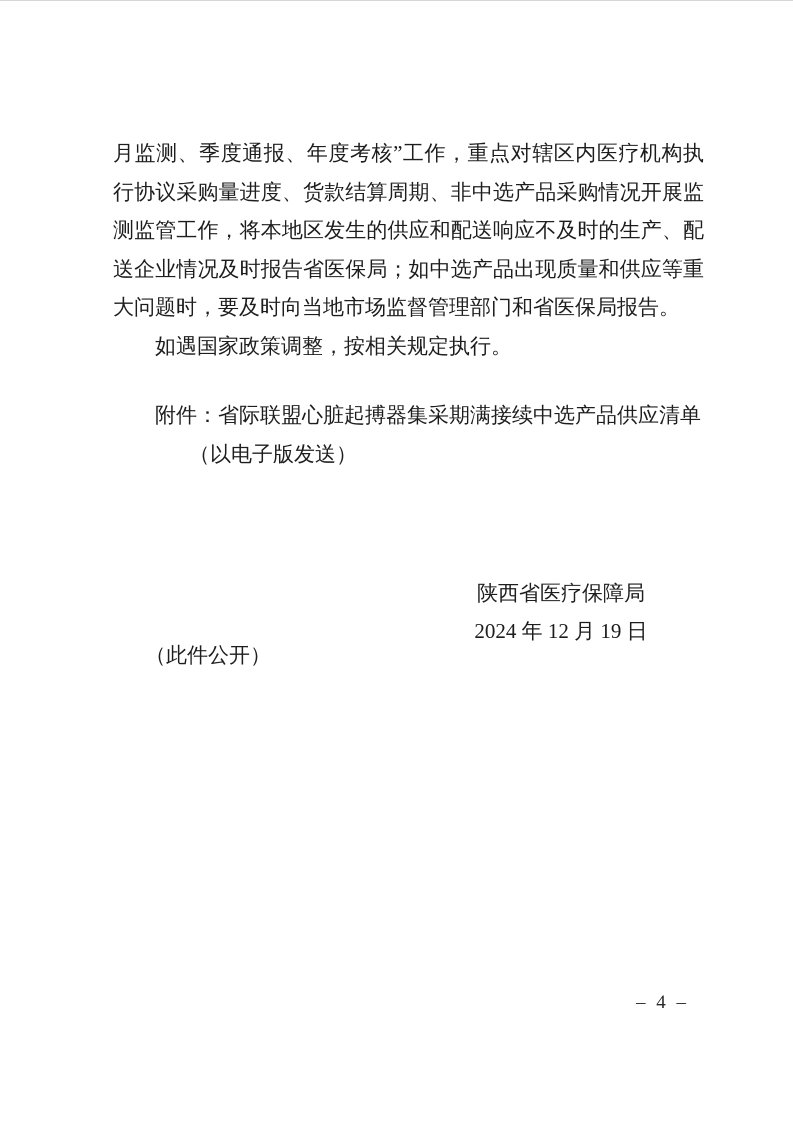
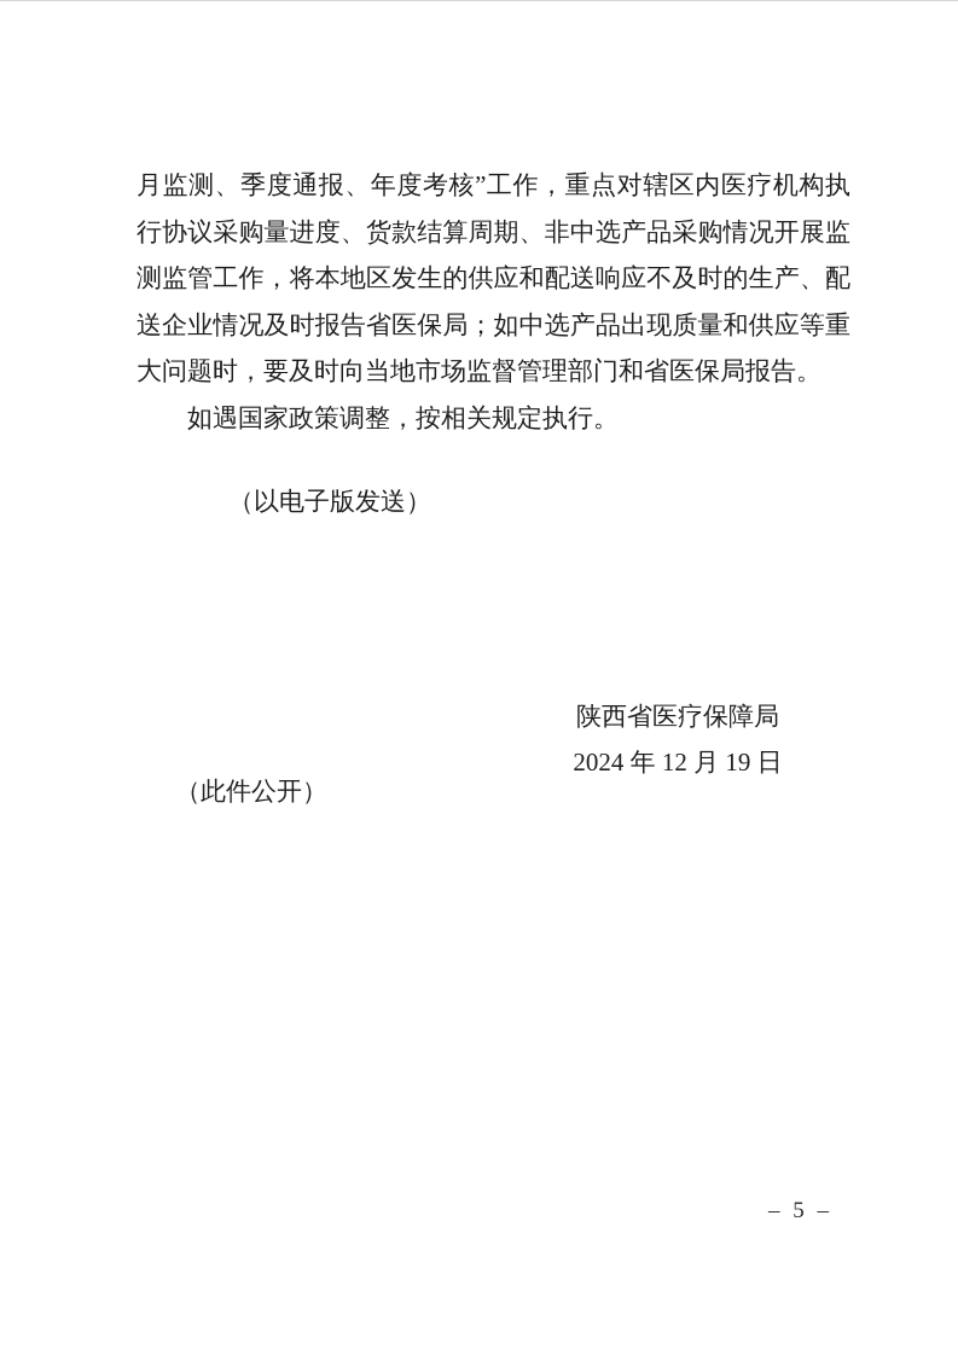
  月监测、季度通报、年度考核”工作，重点对辖区内医疗机构执行协议采购量进度、货款结算周期、非中选产品采购情况开展监测监管工作，将本地区发生的供应和配送响应不及时的生产、配送企业情况及时报告省医保局；如中选产品出现质量和供应等重大问题时，要及时向当地市场监督管理部门和省医保局报告。
  如遇国家政策调整，按相关规定执行。
- 附件：省际联盟心脏起搏器集采期满接续中选产品供应清单
  （以电子版发送）
  陕西省医疗保障局
  2024 年 12 月 19 日
  （此件公开）
- – 4 –
+ – 5 –
